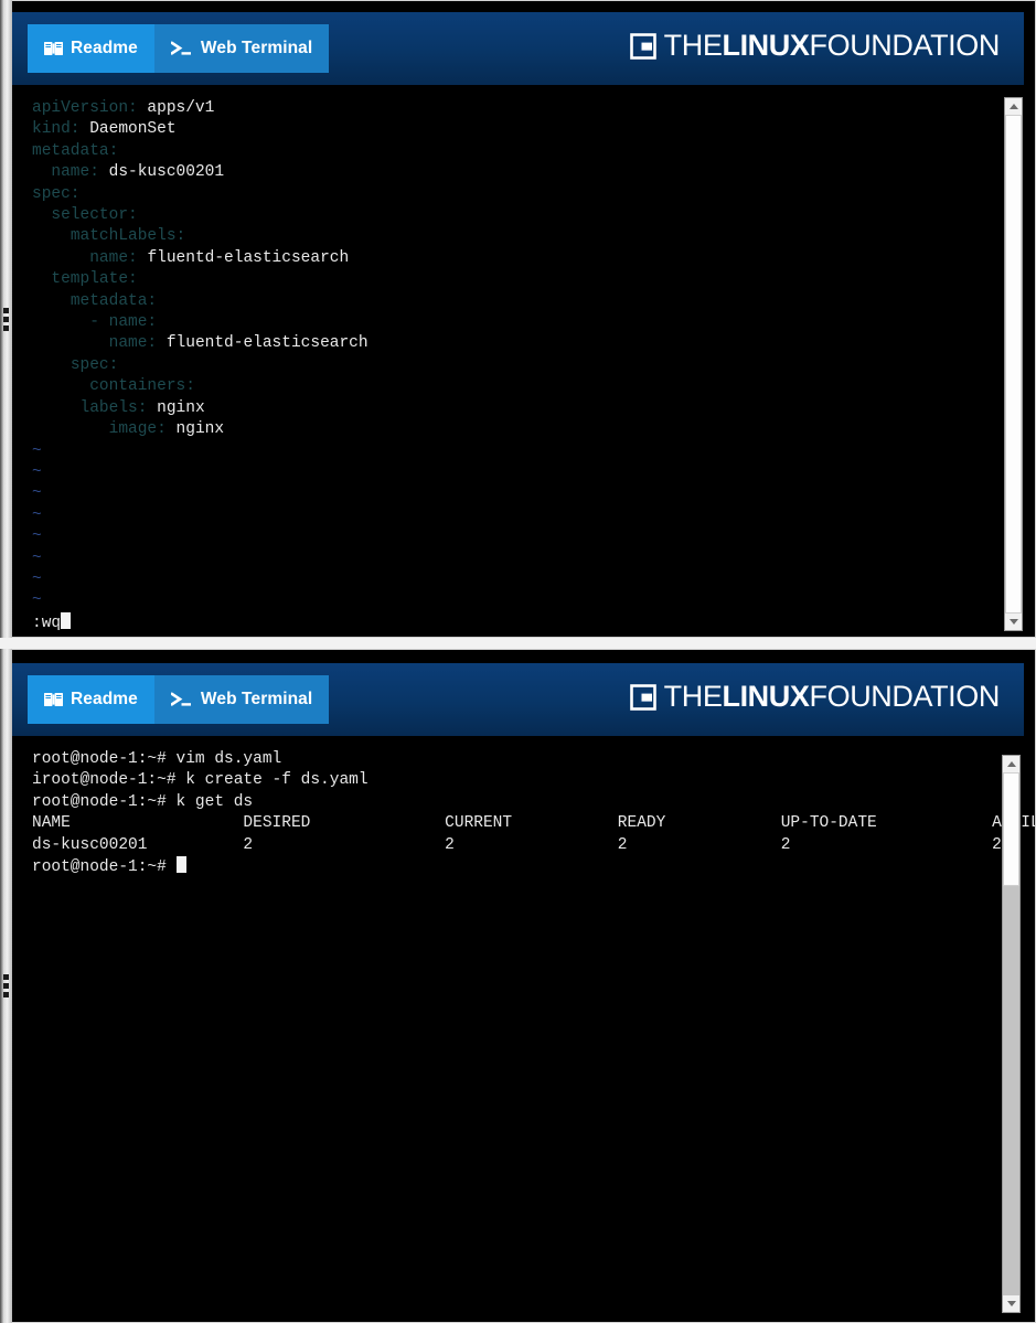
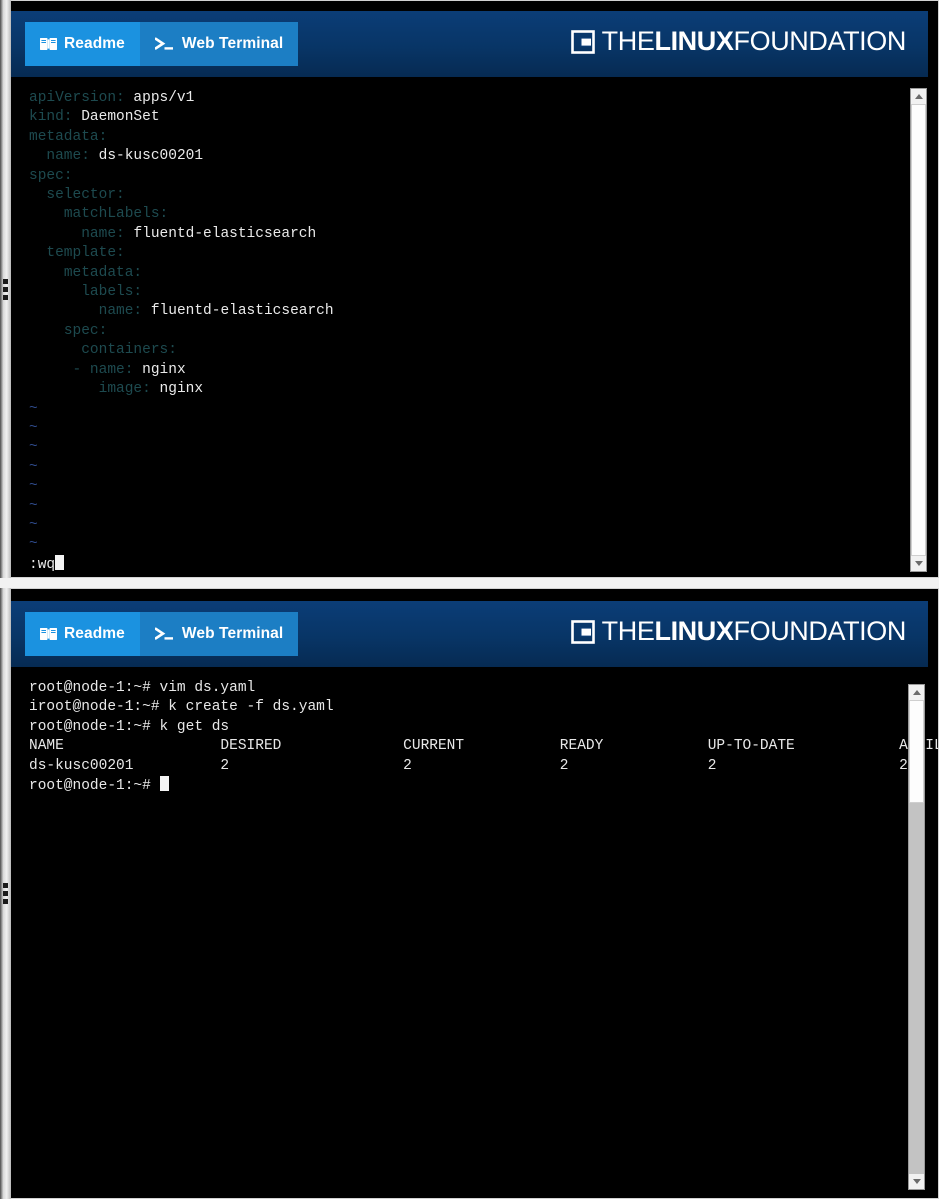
  Readme
  Web Terminal
  THELINUXFOUNDATION
  apiVersion: apps/v1
  kind: DaemonSet
  metadata:
  name: ds-kusc00201
  spec:
  selector:
  matchLabels:
  name: fluentd-elasticsearch
  template:
  metadata:
- - name:
+ labels:
  name: fluentd-elasticsearch
  spec:
  containers:
- labels: nginx
+ - name: nginx
  image: nginx
  ~
  ~
  ~
  ~
  ~
  ~
  ~
  ~
  :wq
  Readme
  Web Terminal
  THELINUXFOUNDATION
  root@node-1:~# vim ds.yaml
  iroot@node-1:~# k create -f ds.yaml
  root@node-1:~# k get ds
  root@node-1:~#
